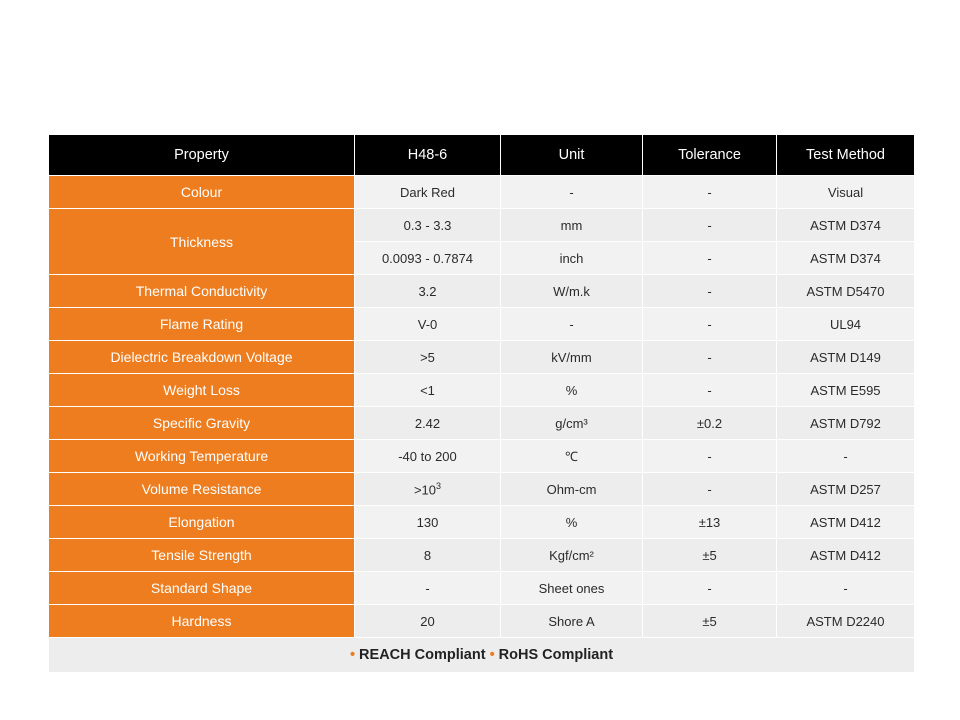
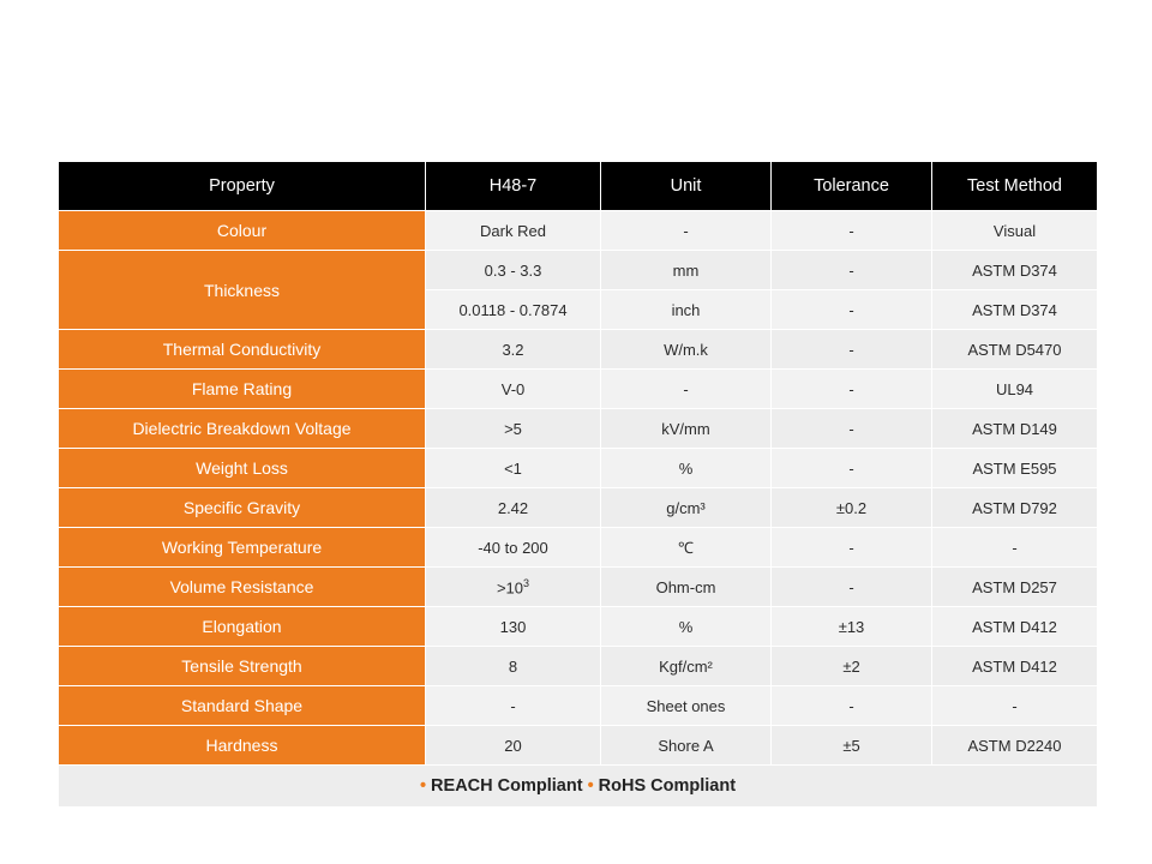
- Property	H48-6	Unit	Tolerance	Test Method
+ Property	H48-7	Unit	Tolerance	Test Method
  Colour	Dark Red	-	-	Visual
  Thickness	0.3 - 3.3	mm	-	ASTM D374
- 0.0093 - 0.7874	inch	-	ASTM D374
+ 0.0118 - 0.7874	inch	-	ASTM D374
  Thermal Conductivity	3.2	W/m.k	-	ASTM D5470
  Flame Rating	V-0	-	-	UL94
  Dielectric Breakdown Voltage	>5	kV/mm	-	ASTM D149
  Weight Loss	<1	%	-	ASTM E595
  Specific Gravity	2.42	g/cm³	±0.2	ASTM D792
  Working Temperature	-40 to 200	℃	-	-
  Volume Resistance	>103	Ohm-cm	-	ASTM D257
  Elongation	130	%	±13	ASTM D412
- Tensile Strength	8	Kgf/cm²	±5	ASTM D412
+ Tensile Strength	8	Kgf/cm²	±2	ASTM D412
  Standard Shape	-	Sheet ones	-	-
  Hardness	20	Shore A	±5	ASTM D2240
  • REACH Compliant • RoHS Compliant
